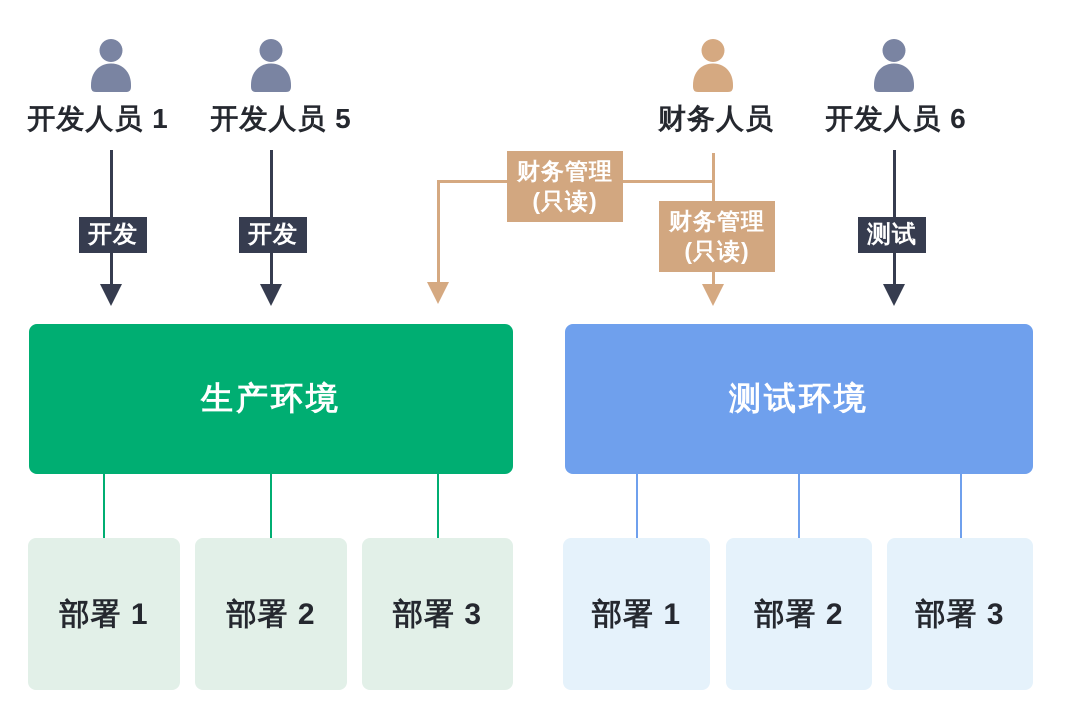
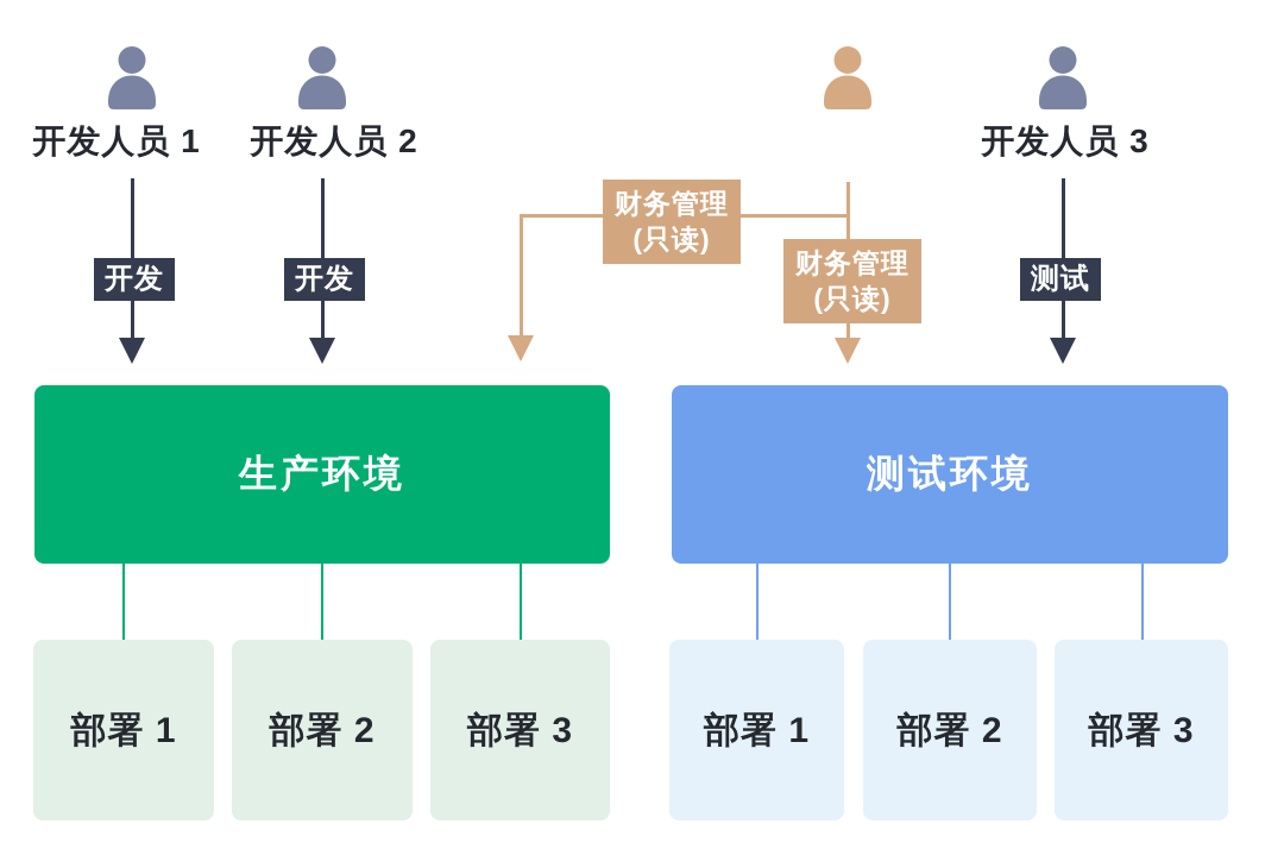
  开发人员 1
- 开发人员 5
+ 开发人员 2
- 财务人员
- 开发人员 6
+ 开发人员 3
  开发
  开发
  测试
  财务管理
  (只读)
  财务管理
  (只读)
  生产环境
  测试环境
  部署 1
  部署 2
  部署 3
  部署 1
  部署 2
  部署 3
